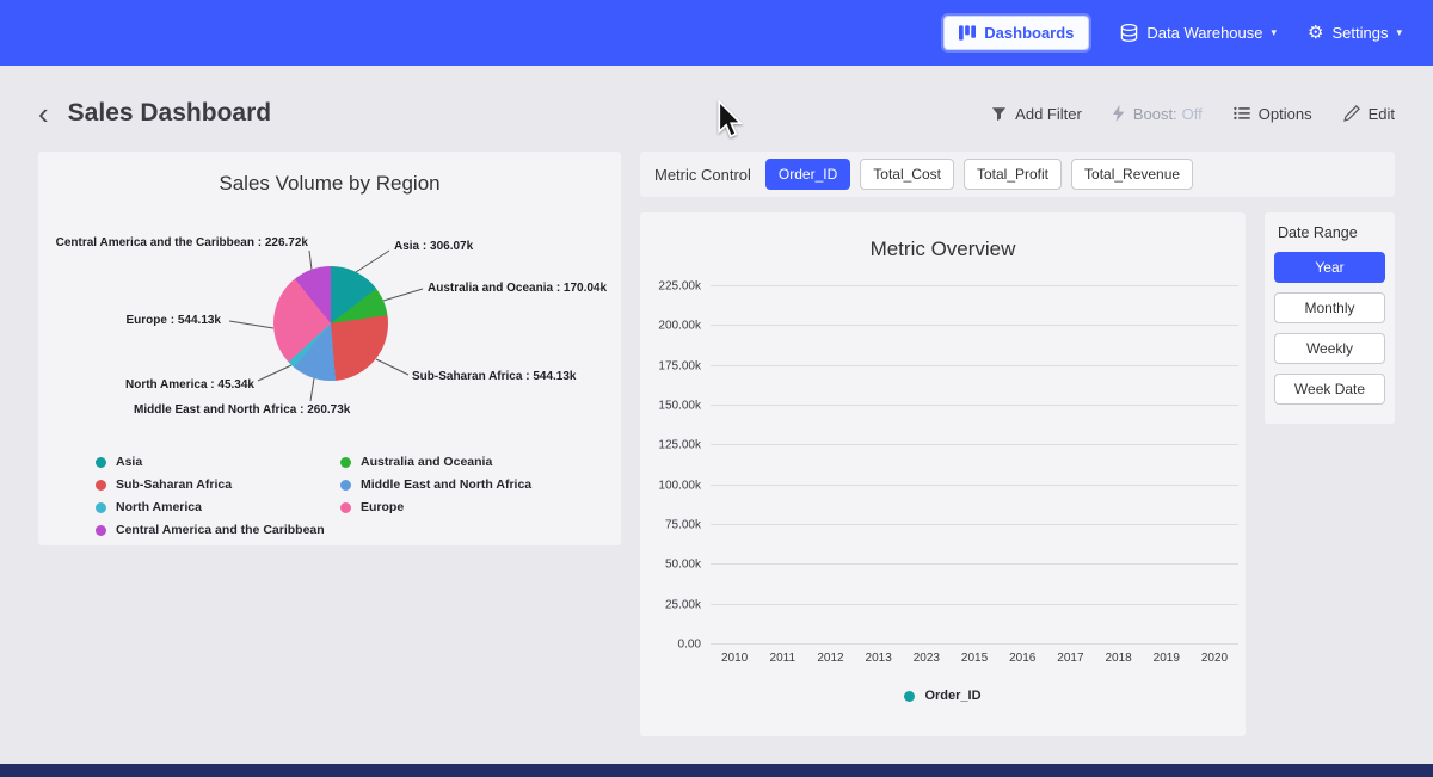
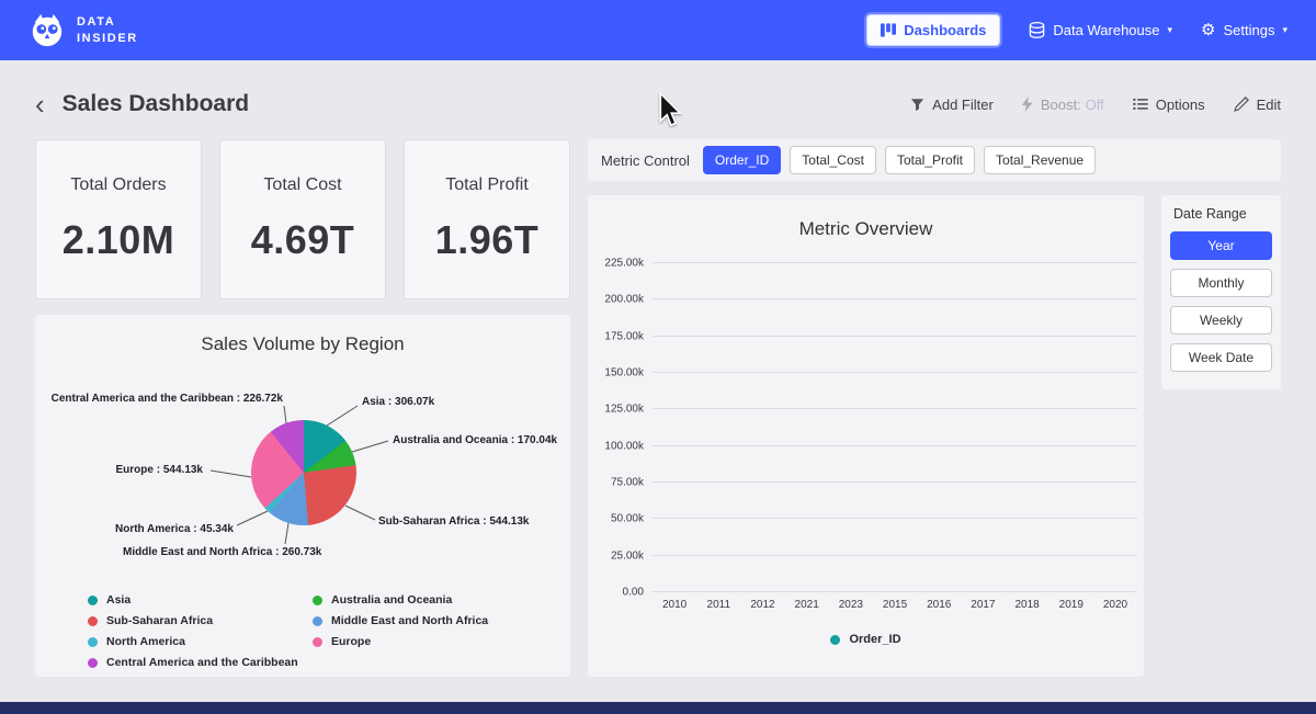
+ DATA
+ INSIDER
  Dashboards
  Data Warehouse
  ▾
  ⚙
  Settings
  ▾
  ‹
  Sales Dashboard
  Add Filter
  Boost:
  Off
  Options
  Edit
+ Total Orders
+ 2.10M
+ Total Cost
+ 4.69T
+ Total Profit
+ 1.96T
  Sales Volume by Region
  Central America and the Caribbean : 226.72k
  Asia : 306.07k
  Australia and Oceania : 170.04k
  Europe : 544.13k
  Sub-Saharan Africa : 544.13k
  North America : 45.34k
  Middle East and North Africa : 260.73k
  Asia
  Australia and Oceania
  Sub-Saharan Africa
  Middle East and North Africa
  North America
  Europe
  Central America and the Caribbean
  Metric Control
  Order_ID
  Total_Cost
  Total_Profit
  Total_Revenue
  Metric Overview
  0.00
  25.00k
  50.00k
  75.00k
  100.00k
  125.00k
  150.00k
  175.00k
  200.00k
  225.00k
  2010
  2011
  2012
- 2013
+ 2021
  2023
  2015
  2016
  2017
  2018
  2019
  2020
  Order_ID
  Date Range
  Year
  Monthly
  Weekly
  Week Date
